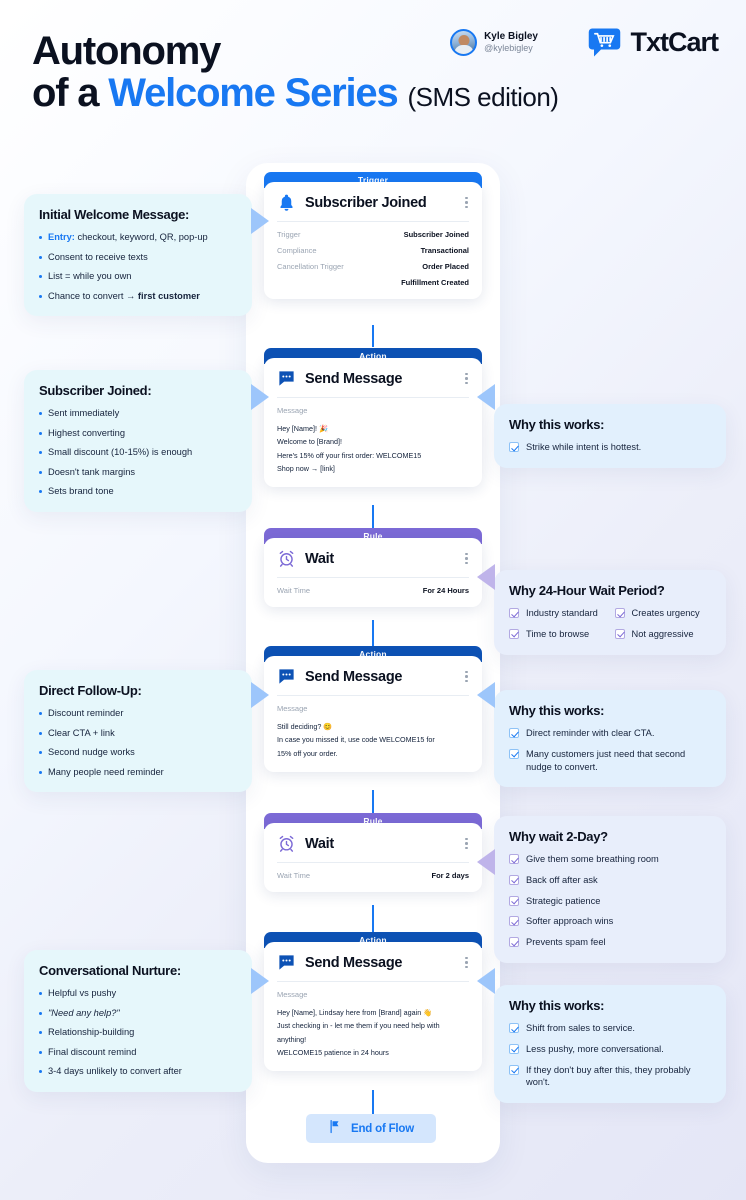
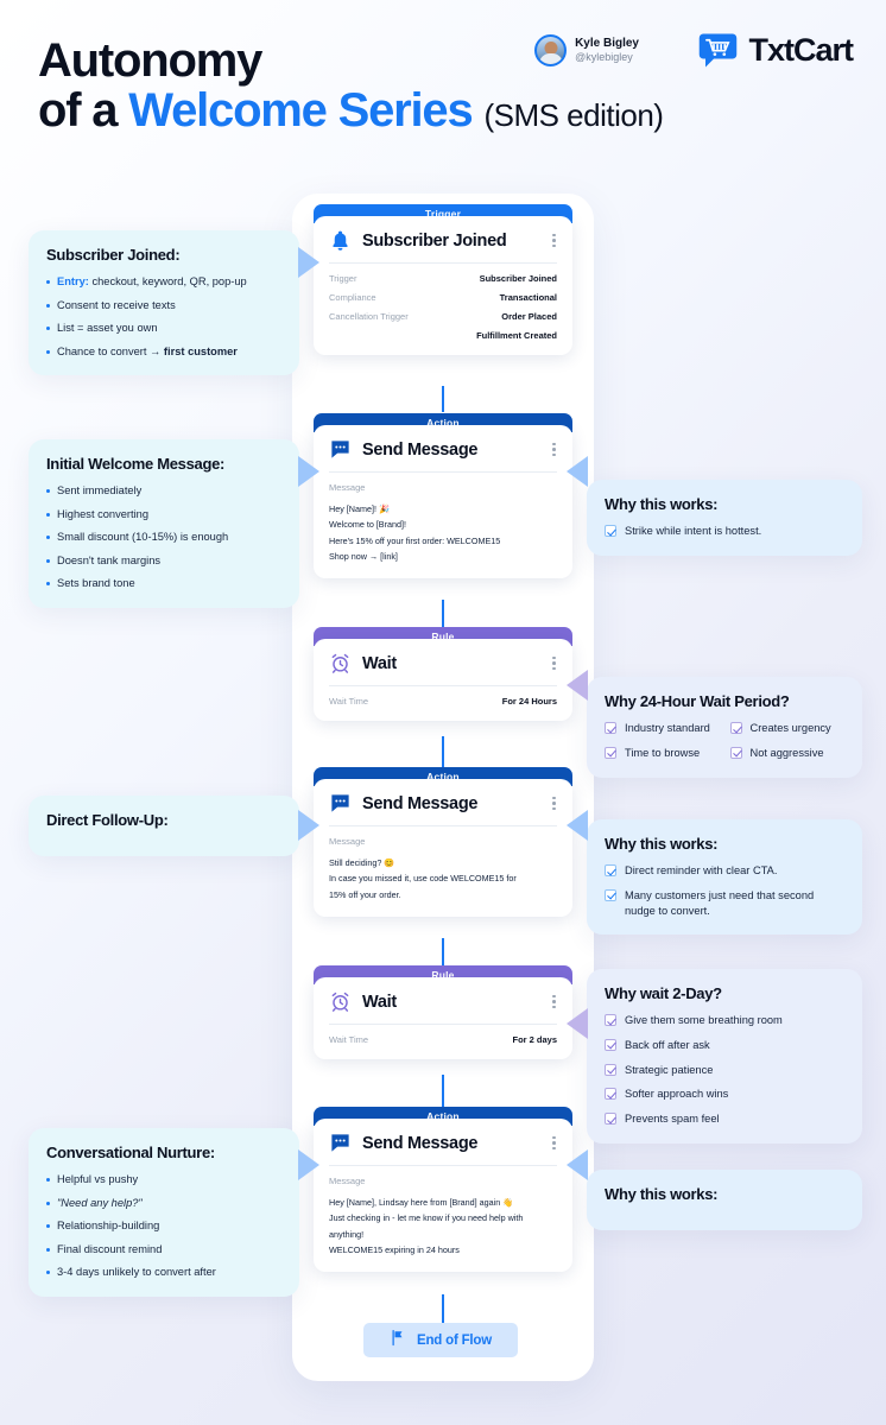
  Autonomy
  of a Welcome Series (SMS edition)
  Kyle Bigley
  @kylebigley
  TxtCart
  Trigger
  Subscriber Joined
  Trigger
  Subscriber Joined
  Compliance
  Transactional
  Cancellation Trigger
  Order Placed
  Fulfillment Created
  Action
  Send Message
  Message
  Hey [Name]! 🎉
  Welcome to [Brand]!
  Here's 15% off your first order: WELCOME15
  Shop now → [link]
  Rule
  Wait
  Wait Time
  For 24 Hours
  Action
  Send Message
  Message
  Still deciding? 😊
  In case you missed it, use code WELCOME15 for
  15% off your order.
  Rule
  Wait
  Wait Time
  For 2 days
  Action
  Send Message
  Message
  Hey [Name], Lindsay here from [Brand] again 👋
- Just checking in - let me them if you need help with
+ Just checking in - let me know if you need help with
  anything!
- WELCOME15 patience in 24 hours
+ WELCOME15 expiring in 24 hours
  End of Flow
- Initial Welcome Message:
+ Subscriber Joined:
  Entry: checkout, keyword, QR, pop-up
  Consent to receive texts
- List = while you own
+ List = asset you own
  Chance to convert → first customer
- Subscriber Joined:
+ Initial Welcome Message:
  Sent immediately
  Highest converting
  Small discount (10-15%) is enough
  Doesn't tank margins
  Sets brand tone
  Direct Follow-Up:
- Discount reminder
- Clear CTA + link
- Second nudge works
- Many people need reminder
  Conversational Nurture:
  Helpful vs pushy
  "Need any help?"
  Relationship-building
  Final discount remind
  3-4 days unlikely to convert after
  Why this works:
  Strike while intent is hottest.
  Why 24-Hour Wait Period?
  Industry standard
  Creates urgency
  Time to browse
  Not aggressive
  Why this works:
  Direct reminder with clear CTA.
  Many customers just need that second nudge to convert.
  Why wait 2-Day?
  Give them some breathing room
  Back off after ask
  Strategic patience
  Softer approach wins
  Prevents spam feel
  Why this works:
- Shift from sales to service.
- Less pushy, more conversational.
- If they don't buy after this, they probably won't.
